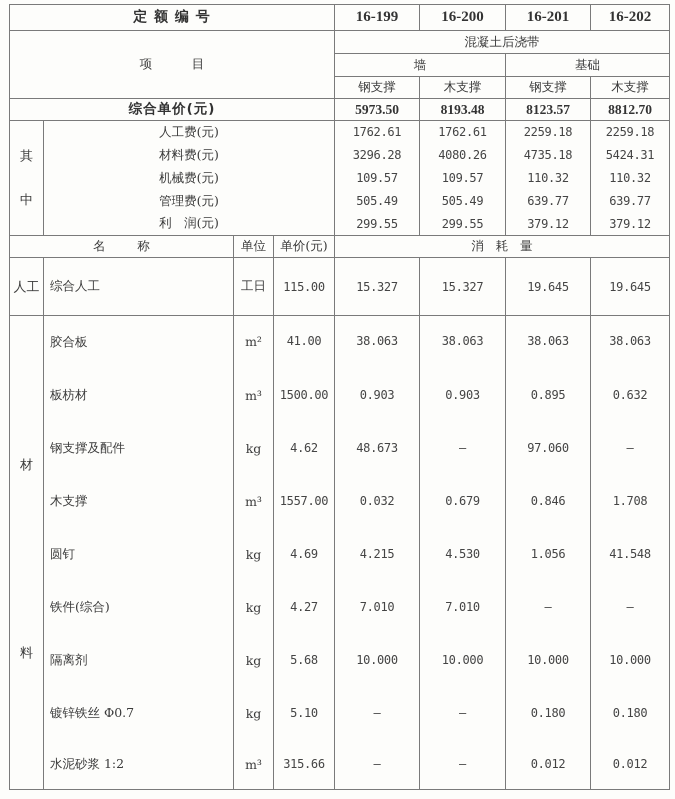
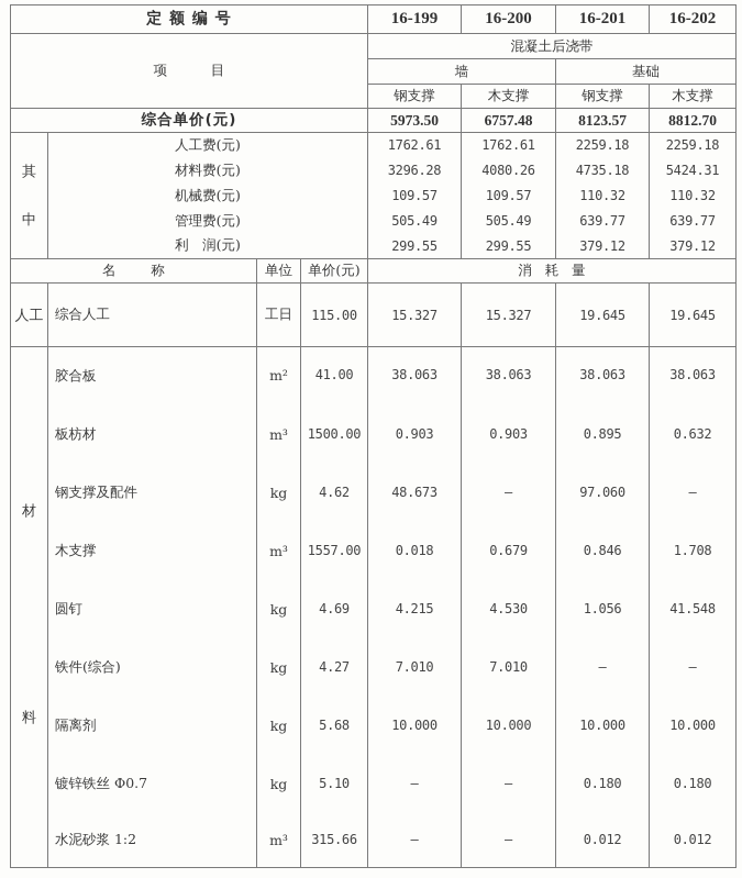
  定 额 编 号	16-199	16-200	16-201	16-202
  项 目	混凝土后浇带
  墙	基础
  钢支撑	木支撑	钢支撑	木支撑
- 综合单价(元)	5973.50	8193.48	8123.57	8812.70
+ 综合单价(元)	5973.50	6757.48	8123.57	8812.70
  其 中	人工费(元)	1762.61	1762.61	2259.18	2259.18
  材料费(元)	3296.28	4080.26	4735.18	5424.31
  机械费(元)	109.57	109.57	110.32	110.32
  管理费(元)	505.49	505.49	639.77	639.77
  利 润(元)	299.55	299.55	379.12	379.12
  名 称	单位	单价(元)	消 耗 量
  人工	综合人工	工日	115.00	15.327	15.327	19.645	19.645
  材 料	胶合板	m²	41.00	38.063	38.063	38.063	38.063
  板枋材	m³	1500.00	0.903	0.903	0.895	0.632
  钢支撑及配件	kg	4.62	48.673	—	97.060	—
- 木支撑	m³	1557.00	0.032	0.679	0.846	1.708
+ 木支撑	m³	1557.00	0.018	0.679	0.846	1.708
  圆钉	kg	4.69	4.215	4.530	1.056	41.548
  铁件(综合)	kg	4.27	7.010	7.010	—	—
  隔离剂	kg	5.68	10.000	10.000	10.000	10.000
  镀锌铁丝 Φ0.7	kg	5.10	—	—	0.180	0.180
  水泥砂浆 1:2	m³	315.66	—	—	0.012	0.012
